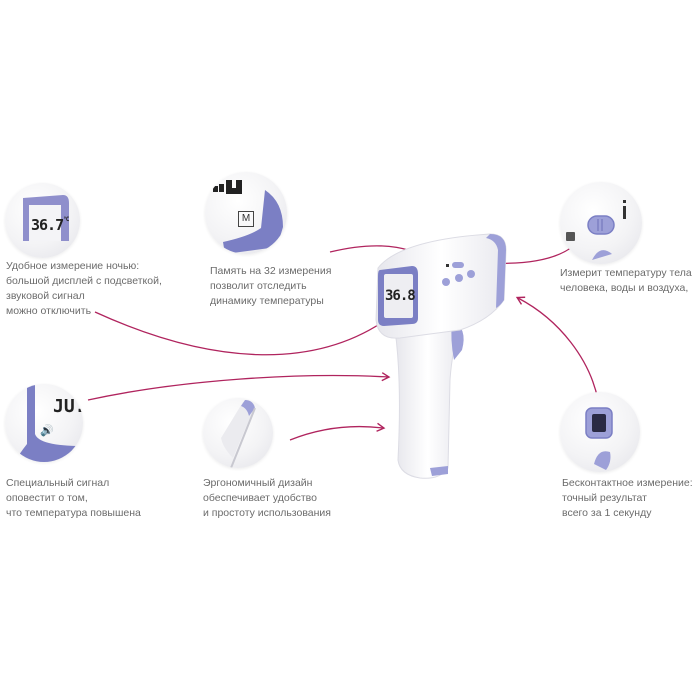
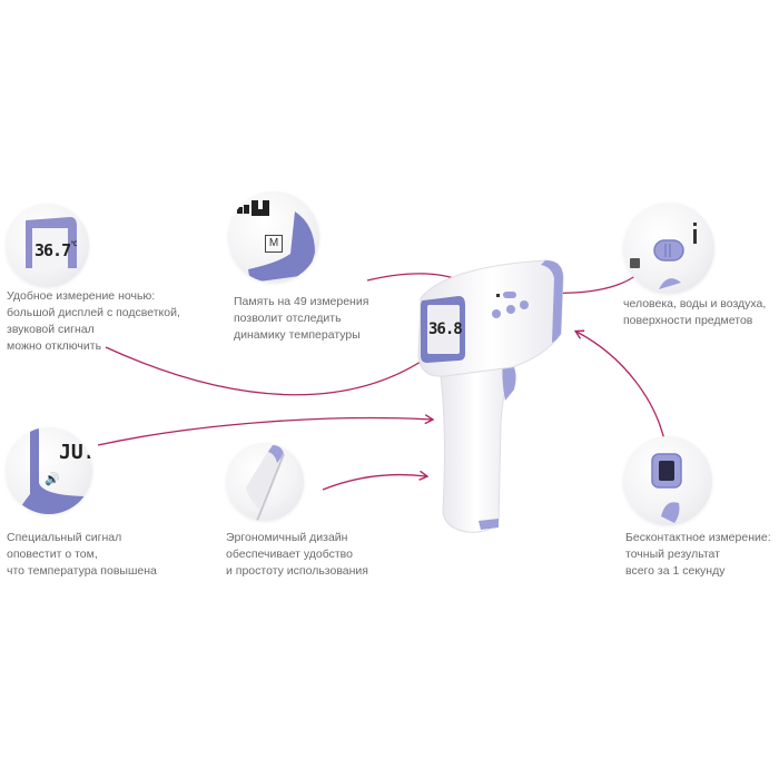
  M
  JU.
  🔊
  36.8
  Удобное измерение ночью:
  большой дисплей с подсветкой,
  звуковой сигнал
  можно отключить
- Память на 32 измерения
+ Память на 49 измерения
  позволит отследить
  динамику температуры
- Измерит температуру тела
  человека, воды и воздуха,
+ поверхности предметов
  Специальный сигнал
  оповестит о том,
  что температура повышена
  Эргономичный дизайн
  обеспечивает удобство
  и простоту использования
  Бесконтактное измерение:
  точный результат
  всего за 1 секунду
